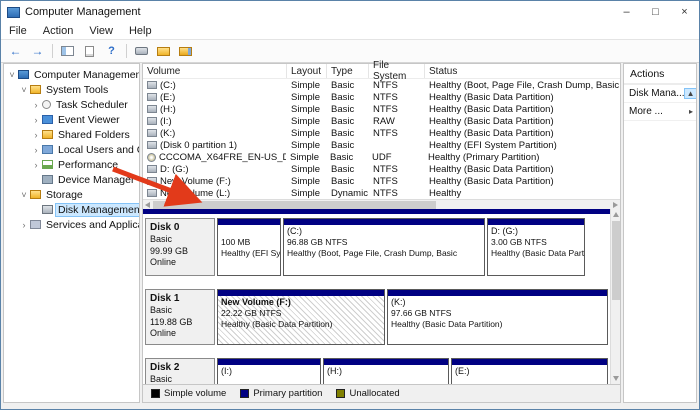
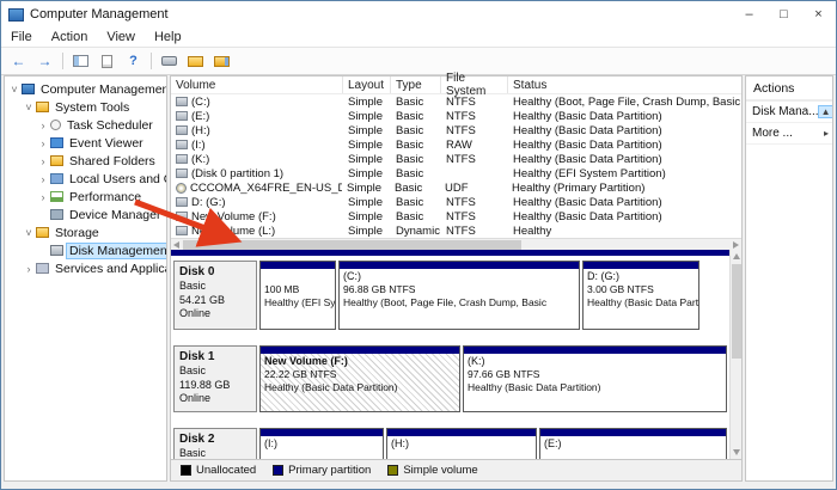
  Computer Management
  –
  □
  ×
  File
  Action
  View
  Help
  ←
  →
  ?
  ˅
  Computer Managemen
  ˅
  System Tools
  ›
  Task Scheduler
  ›
  Event Viewer
  ›
  Shared Folders
  ›
  ›
  Performance
  Device Manager
  ˅
  Storage
  Disk Managemen
  ›
  Services and Applic
  Volume
  Layout
  Type
  File System
  Status
  (C:)
  Simple
  Basic
  NTFS
  Healthy (Boot, Page File, Crash Dump, Basic
  (E:)
  Simple
  Basic
  NTFS
  Healthy (Basic Data Partition)
  (H:)
  Simple
  Basic
  NTFS
  Healthy (Basic Data Partition)
  (I:)
  Simple
  Basic
  RAW
  Healthy (Basic Data Partition)
  (K:)
  Simple
  Basic
  NTFS
  Healthy (Basic Data Partition)
  (Disk 0 partition 1)
  Simple
  Basic
  Healthy (EFI System Partition)
  CCCOMA_X64FRE_EN-US_D
  Simple
  Basic
  UDF
  Healthy (Primary Partition)
  D: (G:)
  Simple
  Basic
  NTFS
  Healthy (Basic Data Partition)
  New Volume (F:)
  Simple
  Basic
  NTFS
  Healthy (Basic Data Partition)
  Ne Volume (L:)
  Simple
  Dynamic
  NTFS
  Healthy
  Disk 0
  Basic
- 99.99 GB
+ 54.21 GB
  Online
  100 MB
  Healthy (EFI Sy
  (C:)
  96.88 GB NTFS
  Healthy (Boot, Page File, Crash Dump, Basic
  D: (G:)
  3.00 GB NTFS
  Healthy (Basic Data Part
  Disk 1
  Basic
  119.88 GB
  Online
  New Volume (F:)
  22.22 GB NTFS
  Healthy (Basic Data Partition)
  (K:)
  97.66 GB NTFS
  Healthy (Basic Data Partition)
  Disk 2
  Basic
  (I:)
  (H:)
  (E:)
- Simple volume
+ Unallocated
  Primary partition
- Unallocated
+ Simple volume
  Actions
  Disk Mana...
  ▲
  More ...
  ▸
